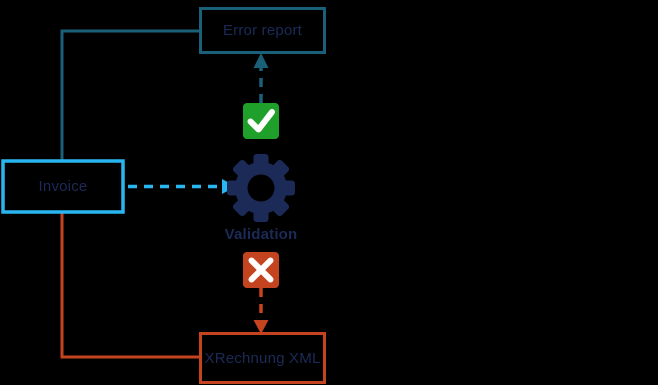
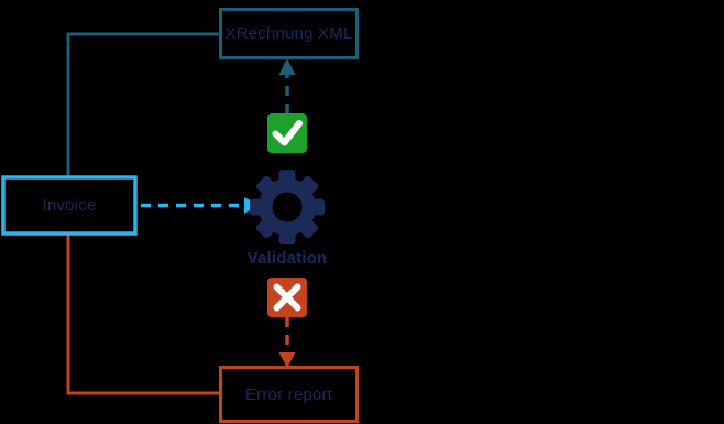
- Error report
+ XRechnung XML
  Invoice
- XRechnung XML
+ Error report
  Validation
